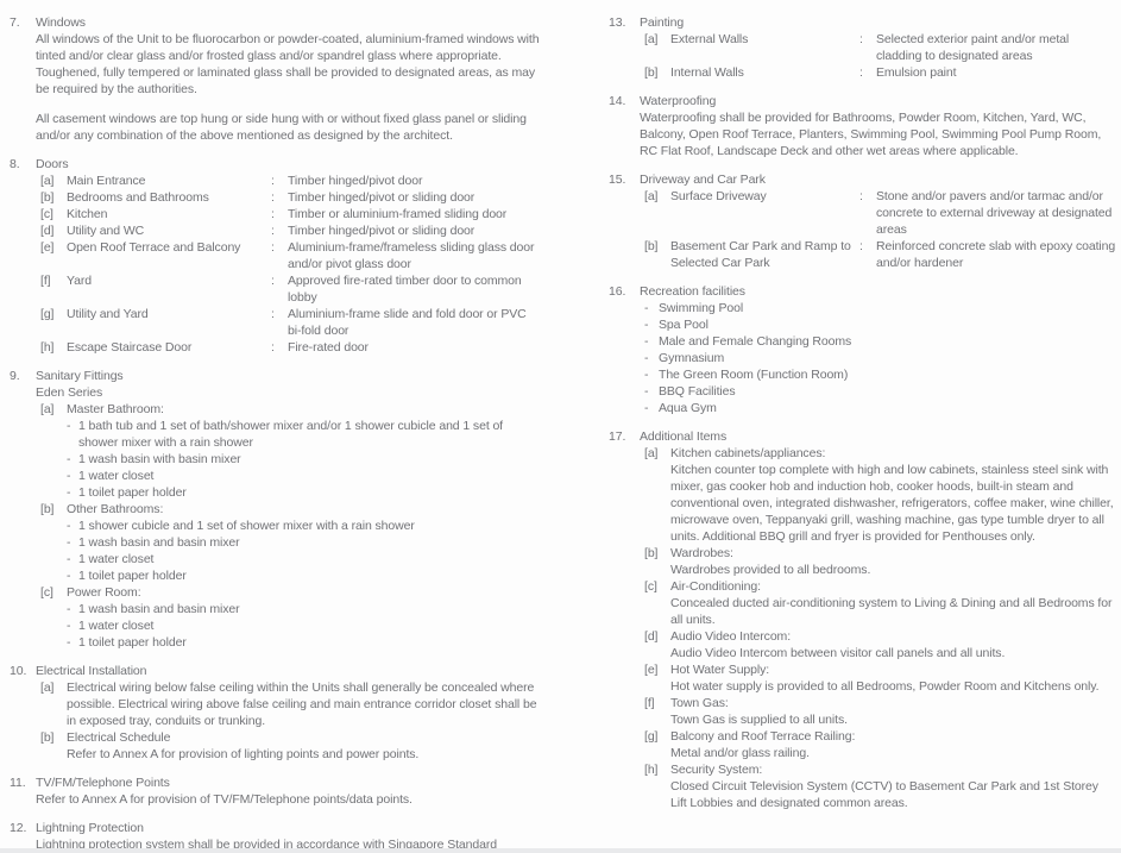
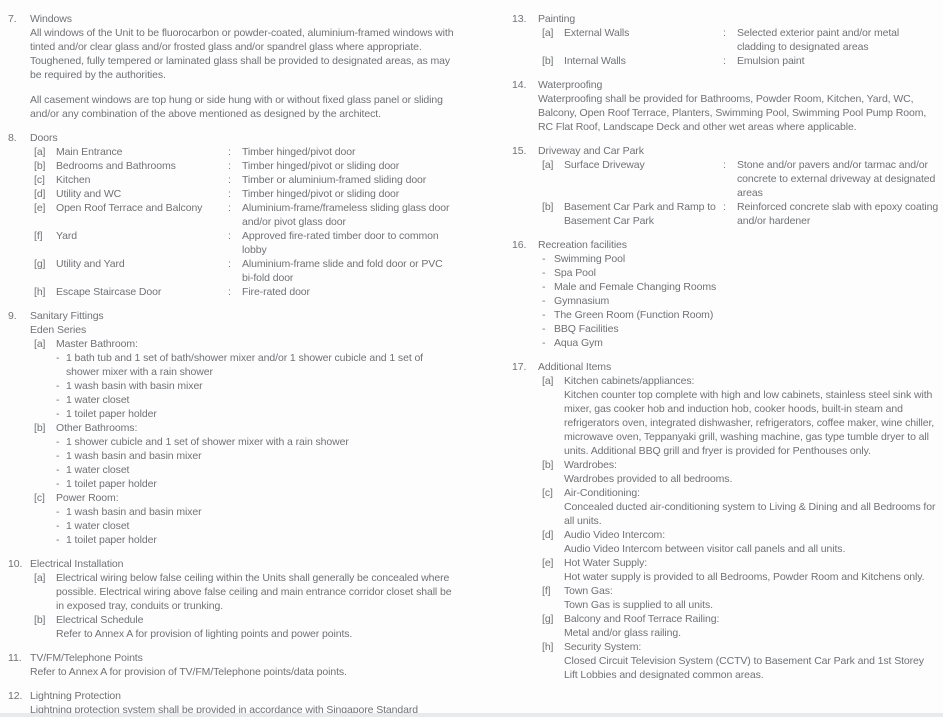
  7.
  Windows
  All windows of the Unit to be fluorocarbon or powder-coated, aluminium-framed windows with tinted and/or clear glass and/or frosted glass and/or spandrel glass where appropriate. Toughened, fully tempered or laminated glass shall be provided to designated areas, as may be required by the authorities.
  All casement windows are top hung or side hung with or without fixed glass panel or sliding and/or any combination of the above mentioned as designed by the architect.
  8.
  Doors
  [a]
  Main Entrance
  :
  Timber hinged/pivot door
  [b]
  Bedrooms and Bathrooms
  :
  Timber hinged/pivot or sliding door
  [c]
  Kitchen
  :
  Timber or aluminium-framed sliding door
  [d]
  Utility and WC
  :
  Timber hinged/pivot or sliding door
  [e]
  Open Roof Terrace and Balcony
  :
  Aluminium-frame/frameless sliding glass door and/or pivot glass door
  [f]
  Yard
  :
  Approved fire-rated timber door to common lobby
  [g]
  Utility and Yard
  :
  Aluminium-frame slide and fold door or PVC bi-fold door
  [h]
  Escape Staircase Door
  :
  Fire-rated door
  9.
  Sanitary Fittings
  Eden Series
  [a]
  Master Bathroom:
  -
  1 bath tub and 1 set of bath/shower mixer and/or 1 shower cubicle and 1 set of shower mixer with a rain shower
  -
  1 wash basin with basin mixer
  -
  1 water closet
  -
  1 toilet paper holder
  [b]
  Other Bathrooms:
  -
  1 shower cubicle and 1 set of shower mixer with a rain shower
  -
  1 wash basin and basin mixer
  -
  1 water closet
  -
  1 toilet paper holder
  [c]
  Power Room:
  -
  1 wash basin and basin mixer
  -
  1 water closet
  -
  1 toilet paper holder
  10.
  Electrical Installation
  [a]
  Electrical wiring below false ceiling within the Units shall generally be concealed where possible. Electrical wiring above false ceiling and main entrance corridor closet shall be in exposed tray, conduits or trunking.
  [b]
  Electrical Schedule
  Refer to Annex A for provision of lighting points and power points.
  11.
  TV/FM/Telephone Points
  Refer to Annex A for provision of TV/FM/Telephone points/data points.
  12.
  Lightning Protection
  Lightning protection system shall be provided in accordance with Singapore Standard
  13.
  Painting
  [a]
  External Walls
  :
  Selected exterior paint and/or metal cladding to designated areas
  [b]
  Internal Walls
  :
  Emulsion paint
  14.
  Waterproofing
  Waterproofing shall be provided for Bathrooms, Powder Room, Kitchen, Yard, WC, Balcony, Open Roof Terrace, Planters, Swimming Pool, Swimming Pool Pump Room, RC Flat Roof, Landscape Deck and other wet areas where applicable.
  15.
  Driveway and Car Park
  [a]
  Surface Driveway
  :
  Stone and/or pavers and/or tarmac and/or concrete to external driveway at designated areas
  [b]
- Basement Car Park and Ramp to Selected Car Park
+ Basement Car Park and Ramp to Basement Car Park
  :
  Reinforced concrete slab with epoxy coating and/or hardener
  16.
  Recreation facilities
  -
  Swimming Pool
  -
  Spa Pool
  -
  Male and Female Changing Rooms
  -
  Gymnasium
  -
  The Green Room (Function Room)
  -
  BBQ Facilities
  -
  Aqua Gym
  17.
  Additional Items
  [a]
  Kitchen cabinets/appliances:
- Kitchen counter top complete with high and low cabinets, stainless steel sink with mixer, gas cooker hob and induction hob, cooker hoods, built-in steam and conventional oven, integrated dishwasher, refrigerators, coffee maker, wine chiller, microwave oven, Teppanyaki grill, washing machine, gas type tumble dryer to all units. Additional BBQ grill and fryer is provided for Penthouses only.
+ Kitchen counter top complete with high and low cabinets, stainless steel sink with mixer, gas cooker hob and induction hob, cooker hoods, built-in steam and refrigerators oven, integrated dishwasher, refrigerators, coffee maker, wine chiller, microwave oven, Teppanyaki grill, washing machine, gas type tumble dryer to all units. Additional BBQ grill and fryer is provided for Penthouses only.
  [b]
  Wardrobes:
  Wardrobes provided to all bedrooms.
  [c]
  Air-Conditioning:
  Concealed ducted air-conditioning system to Living & Dining and all Bedrooms for all units.
  [d]
  Audio Video Intercom:
  Audio Video Intercom between visitor call panels and all units.
  [e]
  Hot Water Supply:
  Hot water supply is provided to all Bedrooms, Powder Room and Kitchens only.
  [f]
  Town Gas:
  Town Gas is supplied to all units.
  [g]
  Balcony and Roof Terrace Railing:
  Metal and/or glass railing.
  [h]
  Security System:
  Closed Circuit Television System (CCTV) to Basement Car Park and 1st Storey Lift Lobbies and designated common areas.
